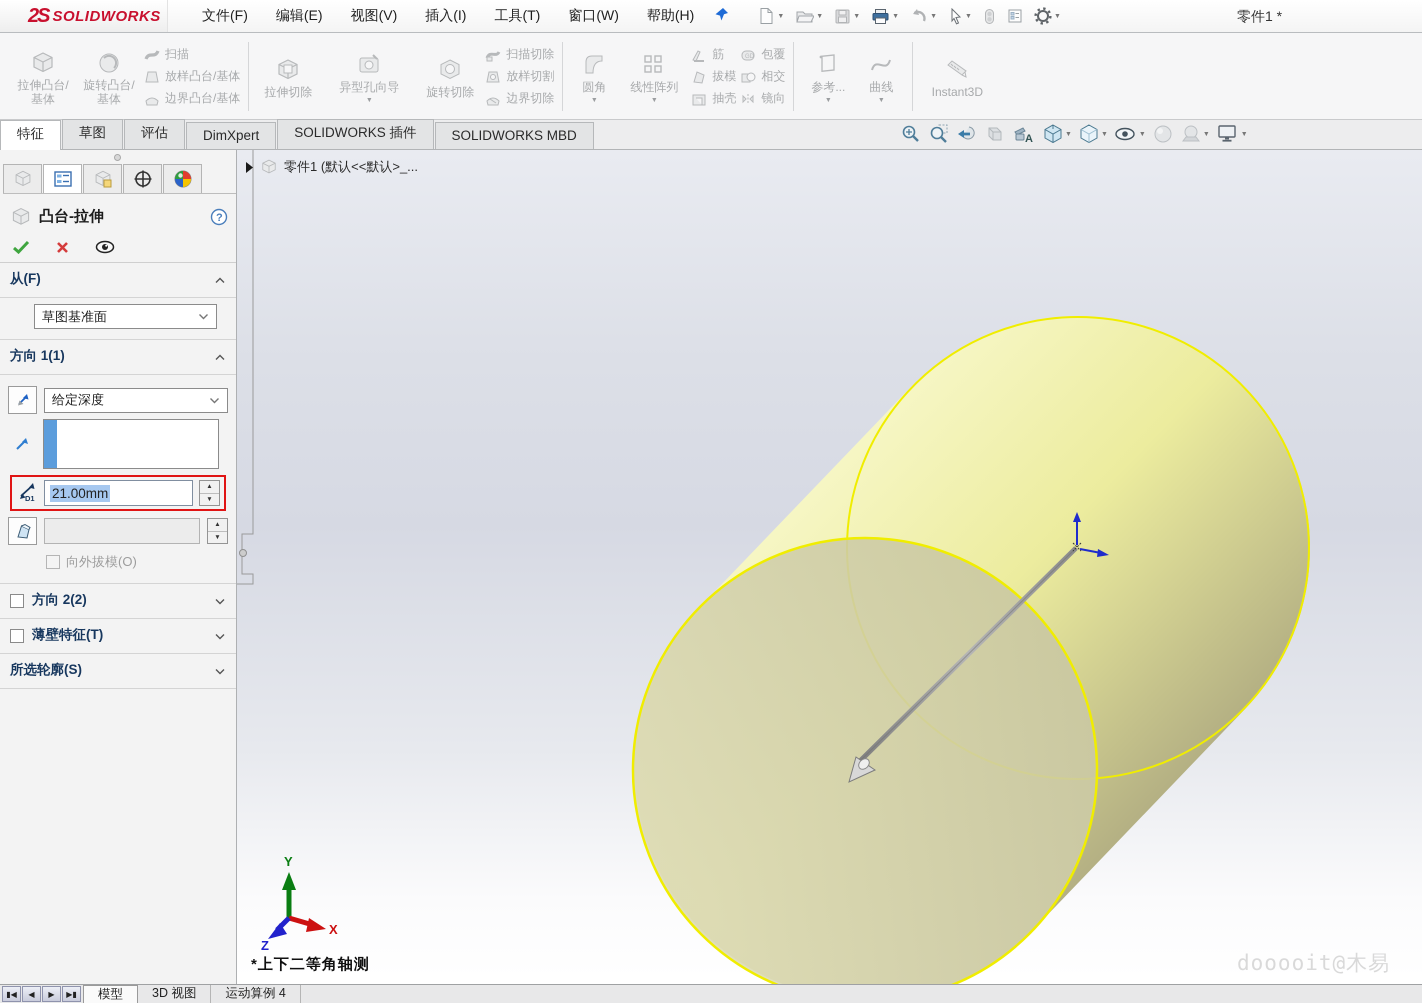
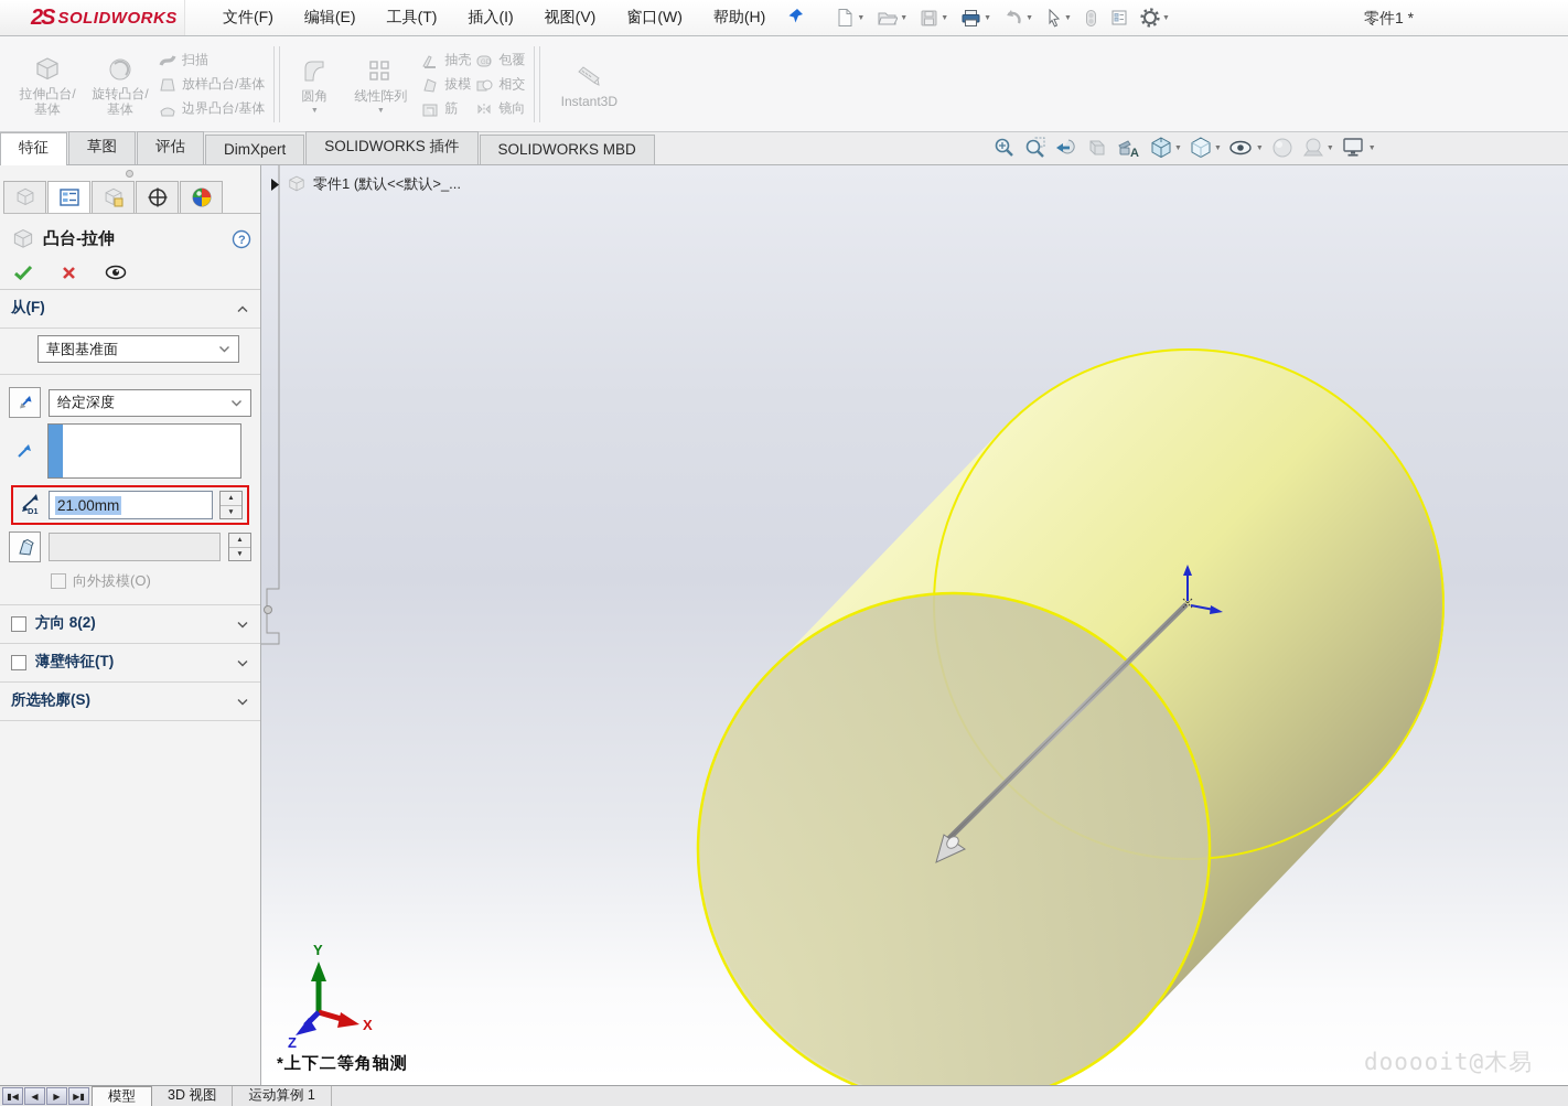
  2S
  SOLIDWORKS
  文件(F)
  编辑(E)
- 视图(V)
+ 工具(T)
  插入(I)
- 工具(T)
+ 视图(V)
  窗口(W)
  帮助(H)
  零件1 *
  拉伸凸台/基体
  旋转凸台/基体
  扫描
  放样凸台/基体
  边界凸台/基体
- 拉伸切除
- 异型孔向导
- 旋转切除
- 扫描切除
- 放样切割
- 边界切除
  圆角
  线性阵列
- 筋
+ 抽壳
  拔模
- 抽壳
+ 筋
  包覆
  相交
  镜向
- 参考...
- 曲线
  Instant3D
  特征
  草图
  评估
  DimXpert
  SOLIDWORKS 插件
  SOLIDWORKS MBD
  A
  凸台-拉伸
  ?
  从(F)
  草图基准面
- 方向 1(1)
  给定深度
  D1
  21.00mm
  向外拔模(O)
- 方向 2(2)
+ 方向 8(2)
  薄壁特征(T)
  所选轮廓(S)
  Y
  X
  Z
  零件1 (默认<<默认>_...
  *上下二等角轴测
  dooooit@木易
  ▮◀
  ◀
  ▶
  ▶▮
  模型
  3D 视图
- 运动算例 4
+ 运动算例 1
